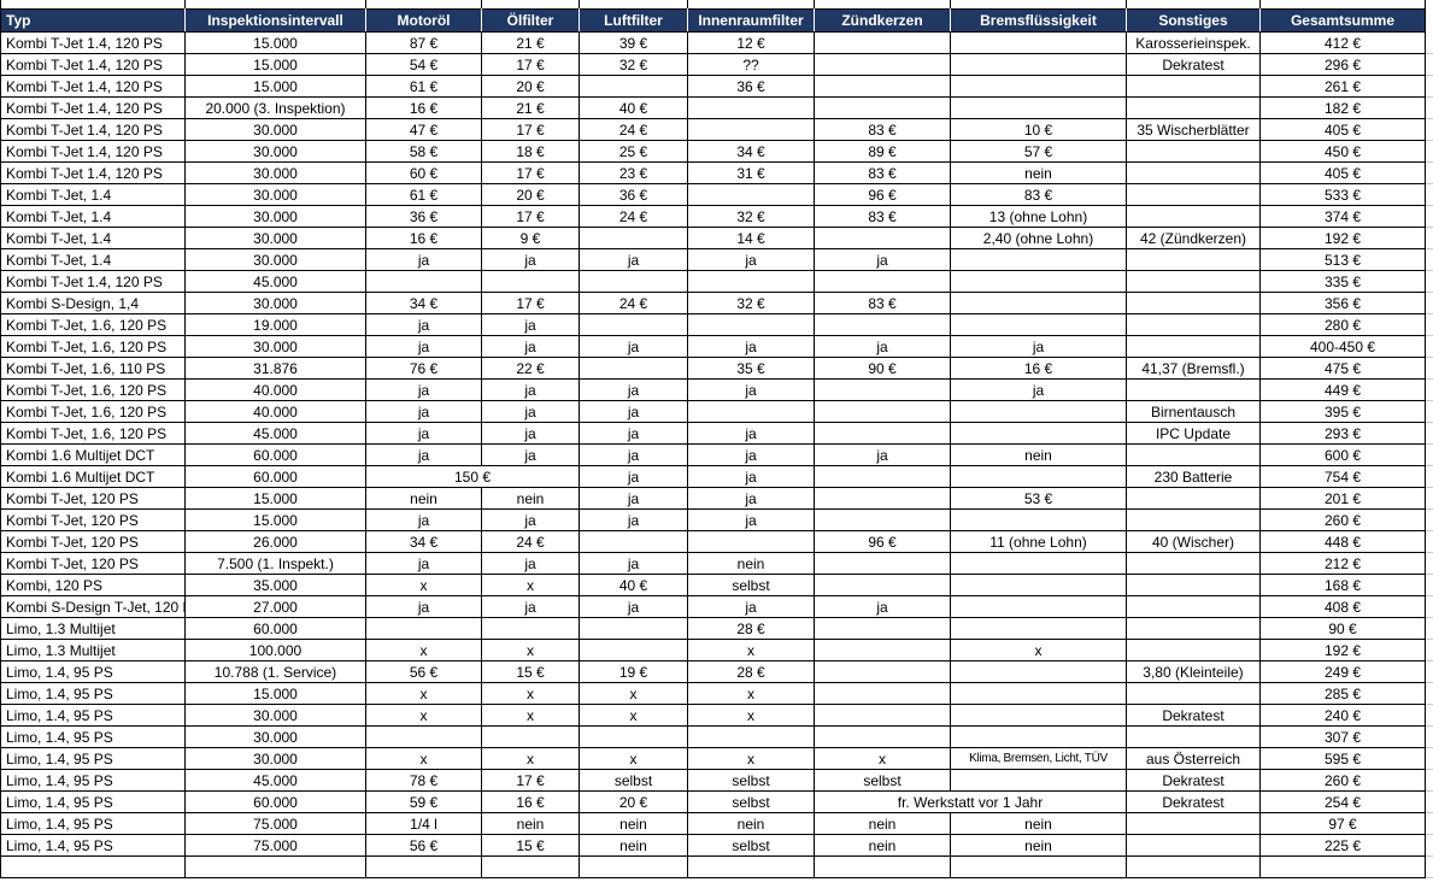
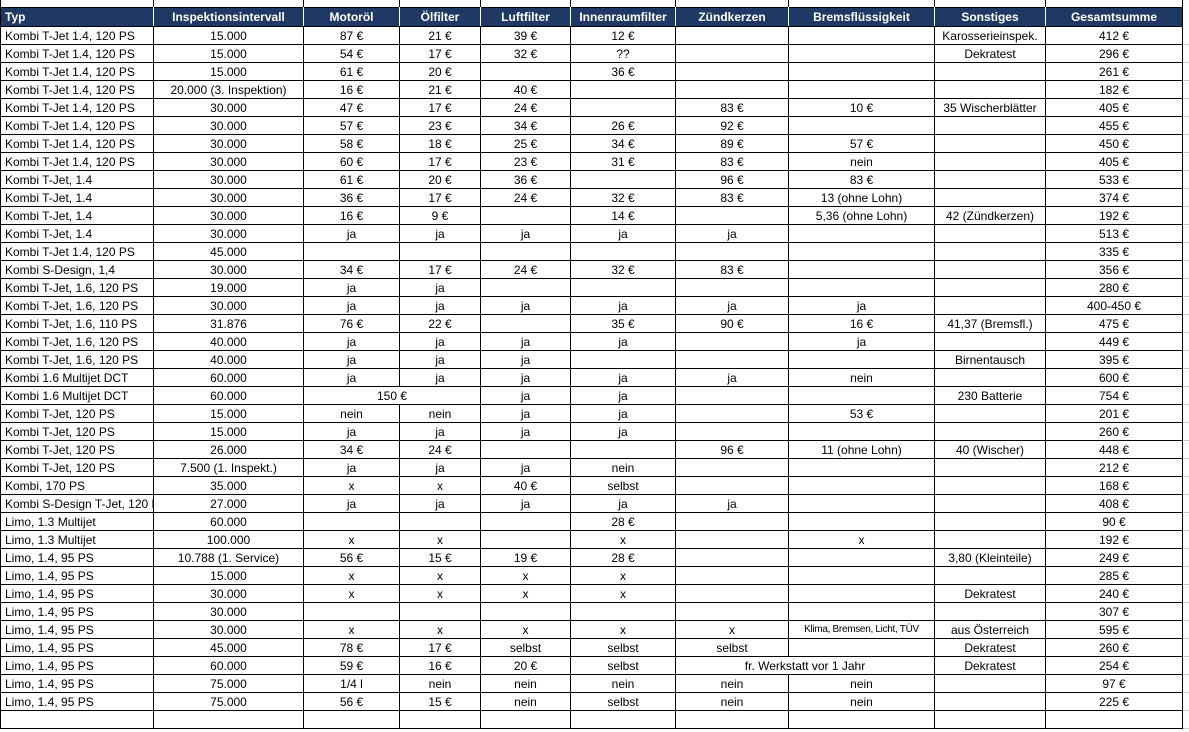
  Typ	Inspektionsintervall	Motoröl	Ölfilter	Luftfilter	Innenraumfilter	Zündkerzen	Bremsflüssigkeit	Sonstiges	Gesamtsumme
  Kombi T-Jet 1.4, 120 PS	15.000	87 €	21 €	39 €	12 €			Karosserieinspek.	412 €
  Kombi T-Jet 1.4, 120 PS	15.000	54 €	17 €	32 €	??			Dekratest	296 €
  Kombi T-Jet 1.4, 120 PS	15.000	61 €	20 €		36 €				261 €
  Kombi T-Jet 1.4, 120 PS	20.000 (3. Inspektion)	16 €	21 €	40 €					182 €
  Kombi T-Jet 1.4, 120 PS	30.000	47 €	17 €	24 €		83 €	10 €	35 Wischerblätter	405 €
+ Kombi T-Jet 1.4, 120 PS	30.000	57 €	23 €	34 €	26 €	92 €			455 €
  Kombi T-Jet 1.4, 120 PS	30.000	58 €	18 €	25 €	34 €	89 €	57 €		450 €
  Kombi T-Jet 1.4, 120 PS	30.000	60 €	17 €	23 €	31 €	83 €	nein		405 €
  Kombi T-Jet, 1.4	30.000	61 €	20 €	36 €		96 €	83 €		533 €
  Kombi T-Jet, 1.4	30.000	36 €	17 €	24 €	32 €	83 €	13 (ohne Lohn)		374 €
- Kombi T-Jet, 1.4	30.000	16 €	9 €		14 €		2,40 (ohne Lohn)	42 (Zündkerzen)	192 €
+ Kombi T-Jet, 1.4	30.000	16 €	9 €		14 €		5,36 (ohne Lohn)	42 (Zündkerzen)	192 €
  Kombi T-Jet, 1.4	30.000	ja	ja	ja	ja	ja			513 €
  Kombi T-Jet 1.4, 120 PS	45.000								335 €
  Kombi S-Design, 1,4	30.000	34 €	17 €	24 €	32 €	83 €			356 €
  Kombi T-Jet, 1.6, 120 PS	19.000	ja	ja						280 €
  Kombi T-Jet, 1.6, 120 PS	30.000	ja	ja	ja	ja	ja	ja		400-450 €
  Kombi T-Jet, 1.6, 110 PS	31.876	76 €	22 €		35 €	90 €	16 €	41,37 (Bremsfl.)	475 €
  Kombi T-Jet, 1.6, 120 PS	40.000	ja	ja	ja	ja		ja		449 €
  Kombi T-Jet, 1.6, 120 PS	40.000	ja	ja	ja				Birnentausch	395 €
- Kombi T-Jet, 1.6, 120 PS	45.000	ja	ja	ja	ja			IPC Update	293 €
  Kombi 1.6 Multijet DCT	60.000	ja	ja	ja	ja	ja	nein		600 €
  Kombi 1.6 Multijet DCT	60.000	150 €	ja	ja			230 Batterie	754 €
  Kombi T-Jet, 120 PS	15.000	nein	nein	ja	ja		53 €		201 €
  Kombi T-Jet, 120 PS	15.000	ja	ja	ja	ja				260 €
  Kombi T-Jet, 120 PS	26.000	34 €	24 €			96 €	11 (ohne Lohn)	40 (Wischer)	448 €
  Kombi T-Jet, 120 PS	7.500 (1. Inspekt.)	ja	ja	ja	nein				212 €
- Kombi, 120 PS	35.000	x	x	40 €	selbst				168 €
+ Kombi, 170 PS	35.000	x	x	40 €	selbst				168 €
  Kombi S-Design T-Jet, 120	27.000	ja	ja	ja	ja	ja			408 €
  Limo, 1.3 Multijet	60.000				28 €				90 €
  Limo, 1.3 Multijet	100.000	x	x		x		x		192 €
  Limo, 1.4, 95 PS	10.788 (1. Service)	56 €	15 €	19 €	28 €			3,80 (Kleinteile)	249 €
  Limo, 1.4, 95 PS	15.000	x	x	x	x				285 €
  Limo, 1.4, 95 PS	30.000	x	x	x	x			Dekratest	240 €
  Limo, 1.4, 95 PS	30.000								307 €
  Limo, 1.4, 95 PS	30.000	x	x	x	x	x	Klima, Bremsen, Licht, TÜV	aus Österreich	595 €
  Limo, 1.4, 95 PS	45.000	78 €	17 €	selbst	selbst	selbst		Dekratest	260 €
  Limo, 1.4, 95 PS	60.000	59 €	16 €	20 €	selbst	fr. Werkstatt vor 1 Jahr	Dekratest	254 €
  Limo, 1.4, 95 PS	75.000	1/4 l	nein	nein	nein	nein	nein		97 €
  Limo, 1.4, 95 PS	75.000	56 €	15 €	nein	selbst	nein	nein		225 €
